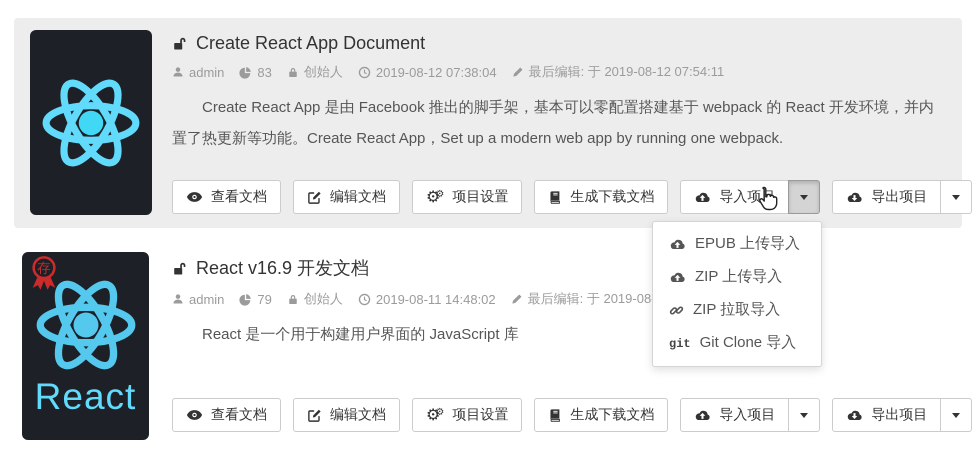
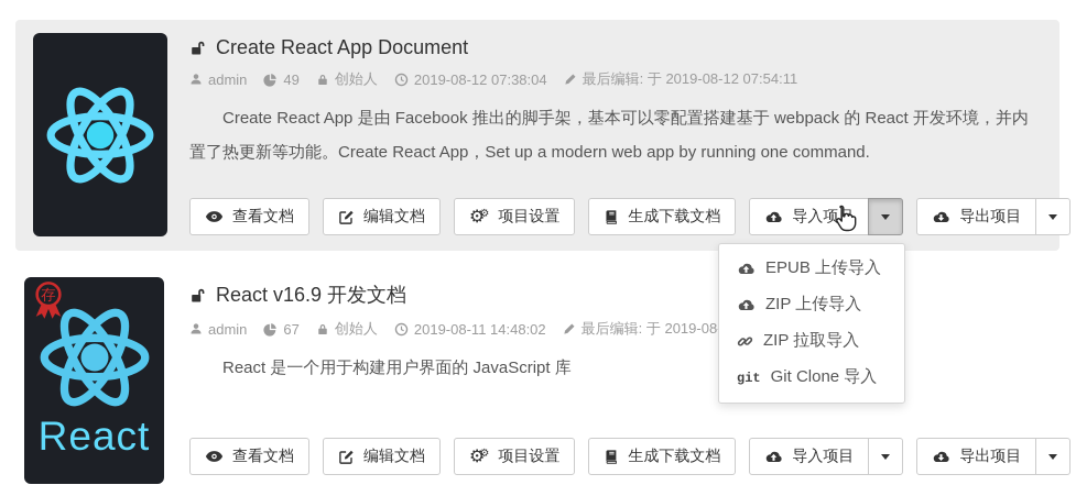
  Create React App Document
  admin
- 83
+ 49
  创始人
  2019-08-12 07:38:04
  最后编辑: 于 2019-08-12 07:54:11
- Create React App 是由 Facebook 推出的脚手架，基本可以零配置搭建基于 webpack 的 React 开发环境，并内置了热更新等功能。Create React App，Set up a modern web app by running one webpack.
+ Create React App 是由 Facebook 推出的脚手架，基本可以零配置搭建基于 webpack 的 React 开发环境，并内置了热更新等功能。Create React App，Set up a modern web app by running one command.
  查看文档
  编辑文档
  ⚙
  ⚙
  项目设置
  生成下载文档
  导入项
  导出项目
  存
  React
  React v16.9 开发文档
  admin
- 79
+ 67
  创始人
  2019-08-11 14:48:02
  最后编辑: 于 2019-08
  React 是一个用于构建用户界面的 JavaScript 库
  查看文档
  编辑文档
  ⚙
  ⚙
  项目设置
  生成下载文档
  导入项目
  导出项目
  EPUB 上传导入
  ZIP 上传导入
  ZIP 拉取导入
  git
  Git Clone 导入
